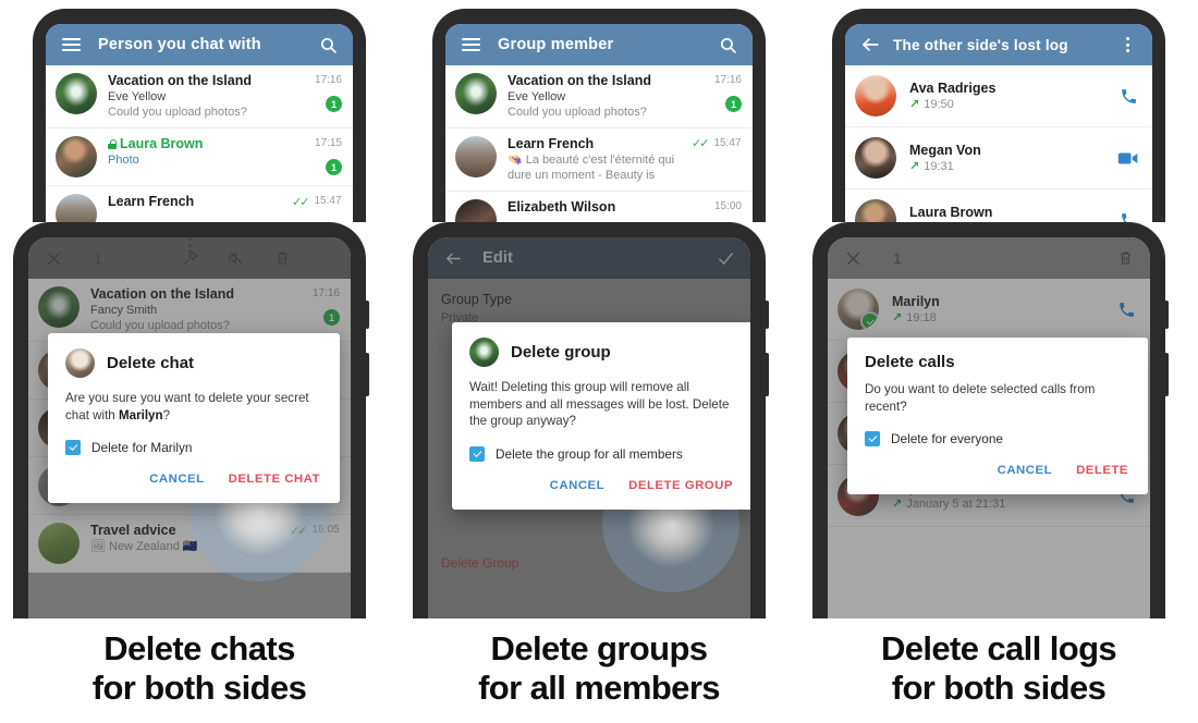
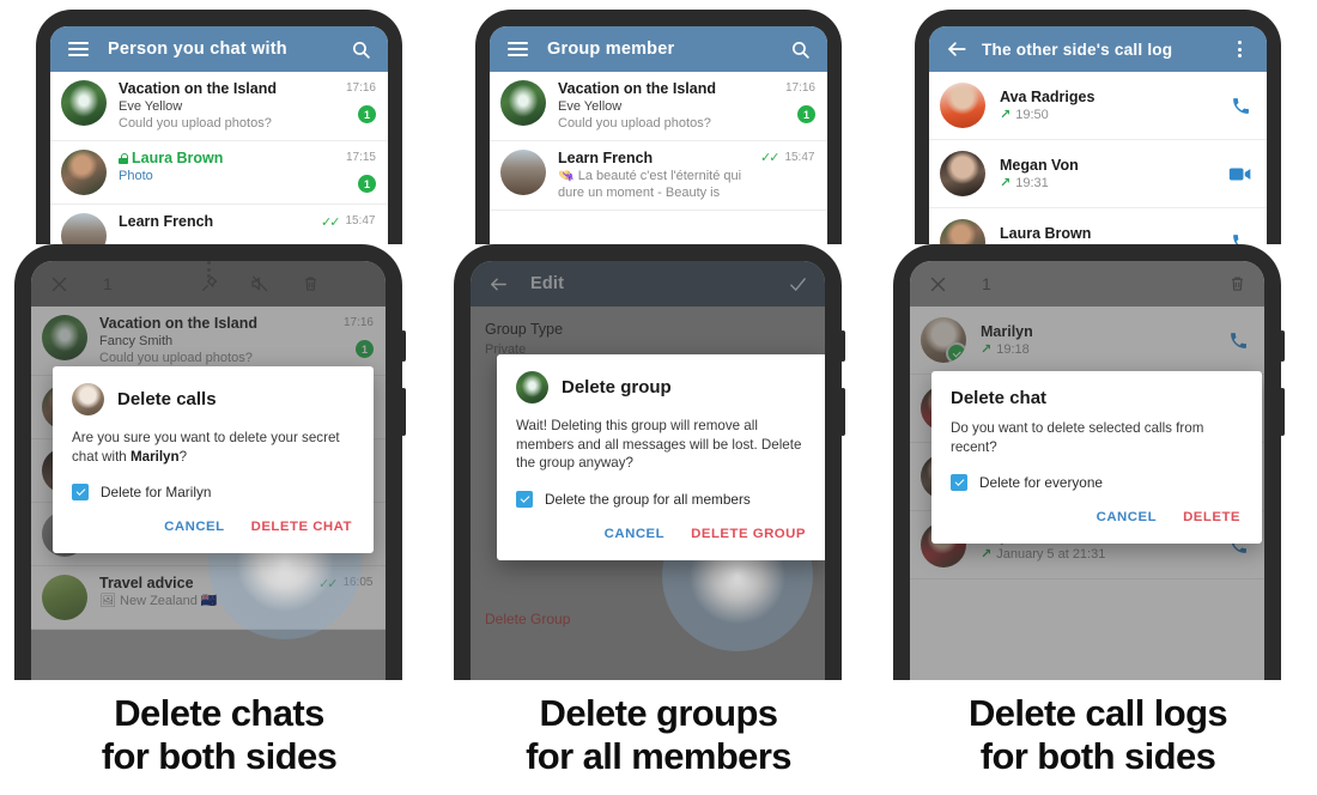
  Person you chat with
  Vacation on the Island
  Eve Yellow
  Could you upload photos?
  17:16
  1
  Laura Brown
  Photo
  17:15
  1
  Learn French
  ✓✓
  15:47
  Vacation on the Island
  Fancy Smith
  Could you upload photos?
  17:16
  1
  Travel advice
  🖼 New Zealand 🇳🇿
- Delete chat
+ Delete calls
  Are you sure you want to delete your secret chat with Marilyn?
  Delete for Marilyn
  CANCEL
  DELETE CHAT
  Delete chats
  for both sides
  Group member
  Vacation on the Island
  Eve Yellow
  Could you upload photos?
  17:16
  1
  Learn French
  👒 La beauté c'est l'éternité qui dure un moment - Beauty is
  ✓✓
  15:47
- Elizabeth Wilson
- 15:00
  Edit
  Group Type
  Private
  Delete Group
  Delete group
  Wait! Deleting this group will remove all members and all messages will be lost. Delete the group anyway?
  Delete the group for all members
  CANCEL
  DELETE GROUP
  Delete groups
  for all members
- The other side's lost log
+ The other side's call log
  Ava Radriges
  ↗
  19:50
  Megan Von
  ↗
  19:31
  Laura Brown
  1
  Marilyn
  ↗
  19:18
  ↗
  January 5 at 21:31
- Delete calls
+ Delete chat
  Do you want to delete selected calls from recent?
  Delete for everyone
  CANCEL
  DELETE
  Delete call logs
  for both sides
